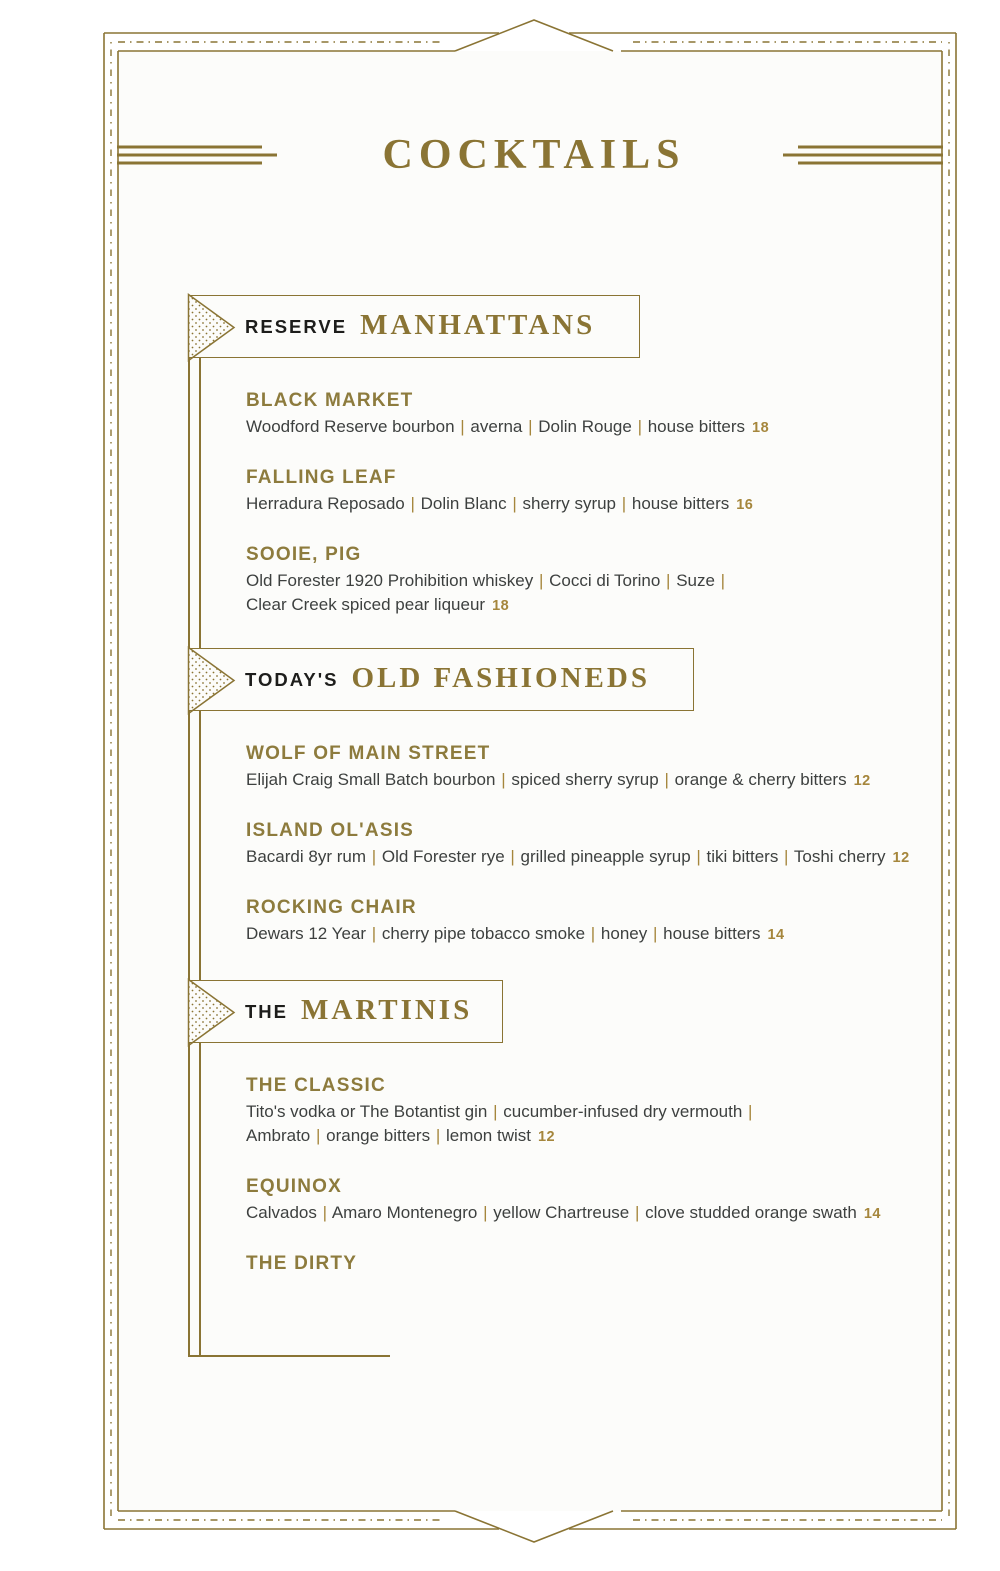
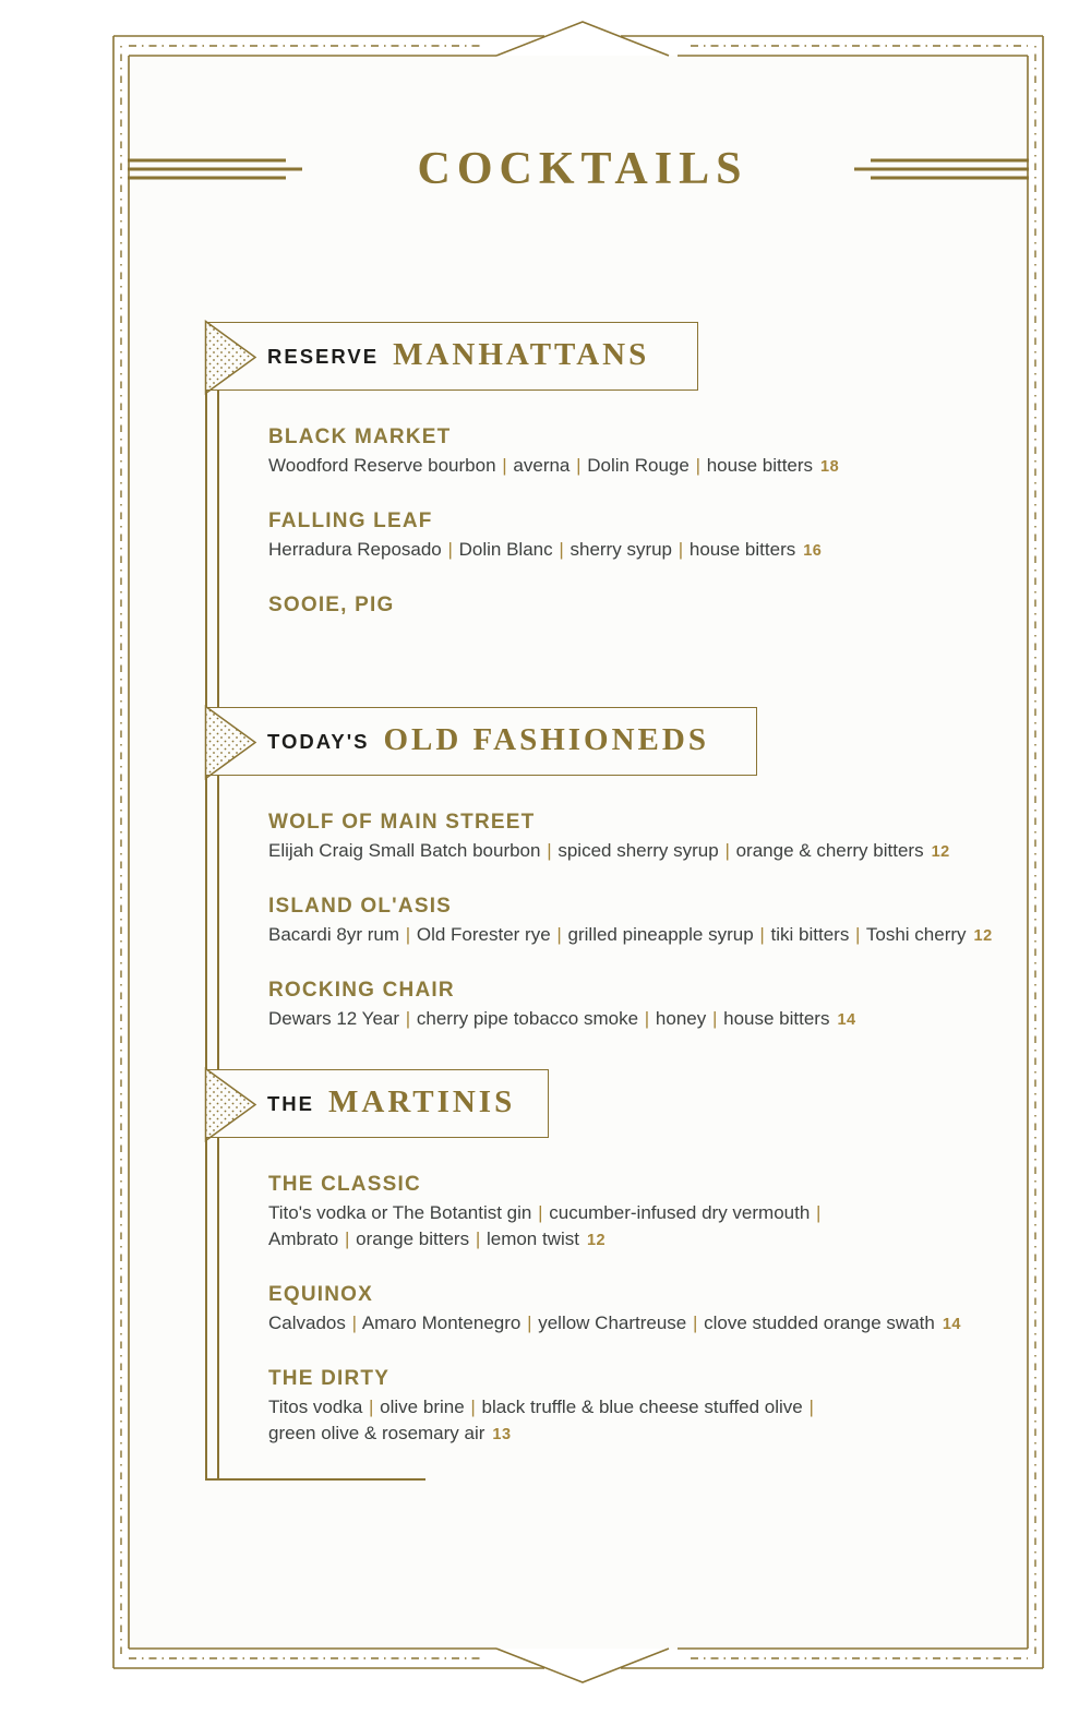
  COCKTAILS
  RESERVE
  MANHATTANS
  BLACK MARKET
  Woodford Reserve bourbon | averna | Dolin Rouge | house bitters 18
  FALLING LEAF
  Herradura Reposado | Dolin Blanc | sherry syrup | house bitters 16
  SOOIE, PIG
- Old Forester 1920 Prohibition whiskey | Cocci di Torino | Suze |
- Clear Creek spiced pear liqueur 18
  TODAY'S
  OLD FASHIONEDS
  WOLF OF MAIN STREET
  Elijah Craig Small Batch bourbon | spiced sherry syrup | orange & cherry bitters 12
  ISLAND OL'ASIS
  Bacardi 8yr rum | Old Forester rye | grilled pineapple syrup | tiki bitters | Toshi cherry 12
  ROCKING CHAIR
  Dewars 12 Year | cherry pipe tobacco smoke | honey | house bitters 14
  THE
  MARTINIS
  THE CLASSIC
  Tito's vodka or The Botantist gin | cucumber-infused dry vermouth |
  Ambrato | orange bitters | lemon twist 12
  EQUINOX
  Calvados | Amaro Montenegro | yellow Chartreuse | clove studded orange swath 14
  THE DIRTY
+ Titos vodka | olive brine | black truffle & blue cheese stuffed olive |
+ green olive & rosemary air 13
